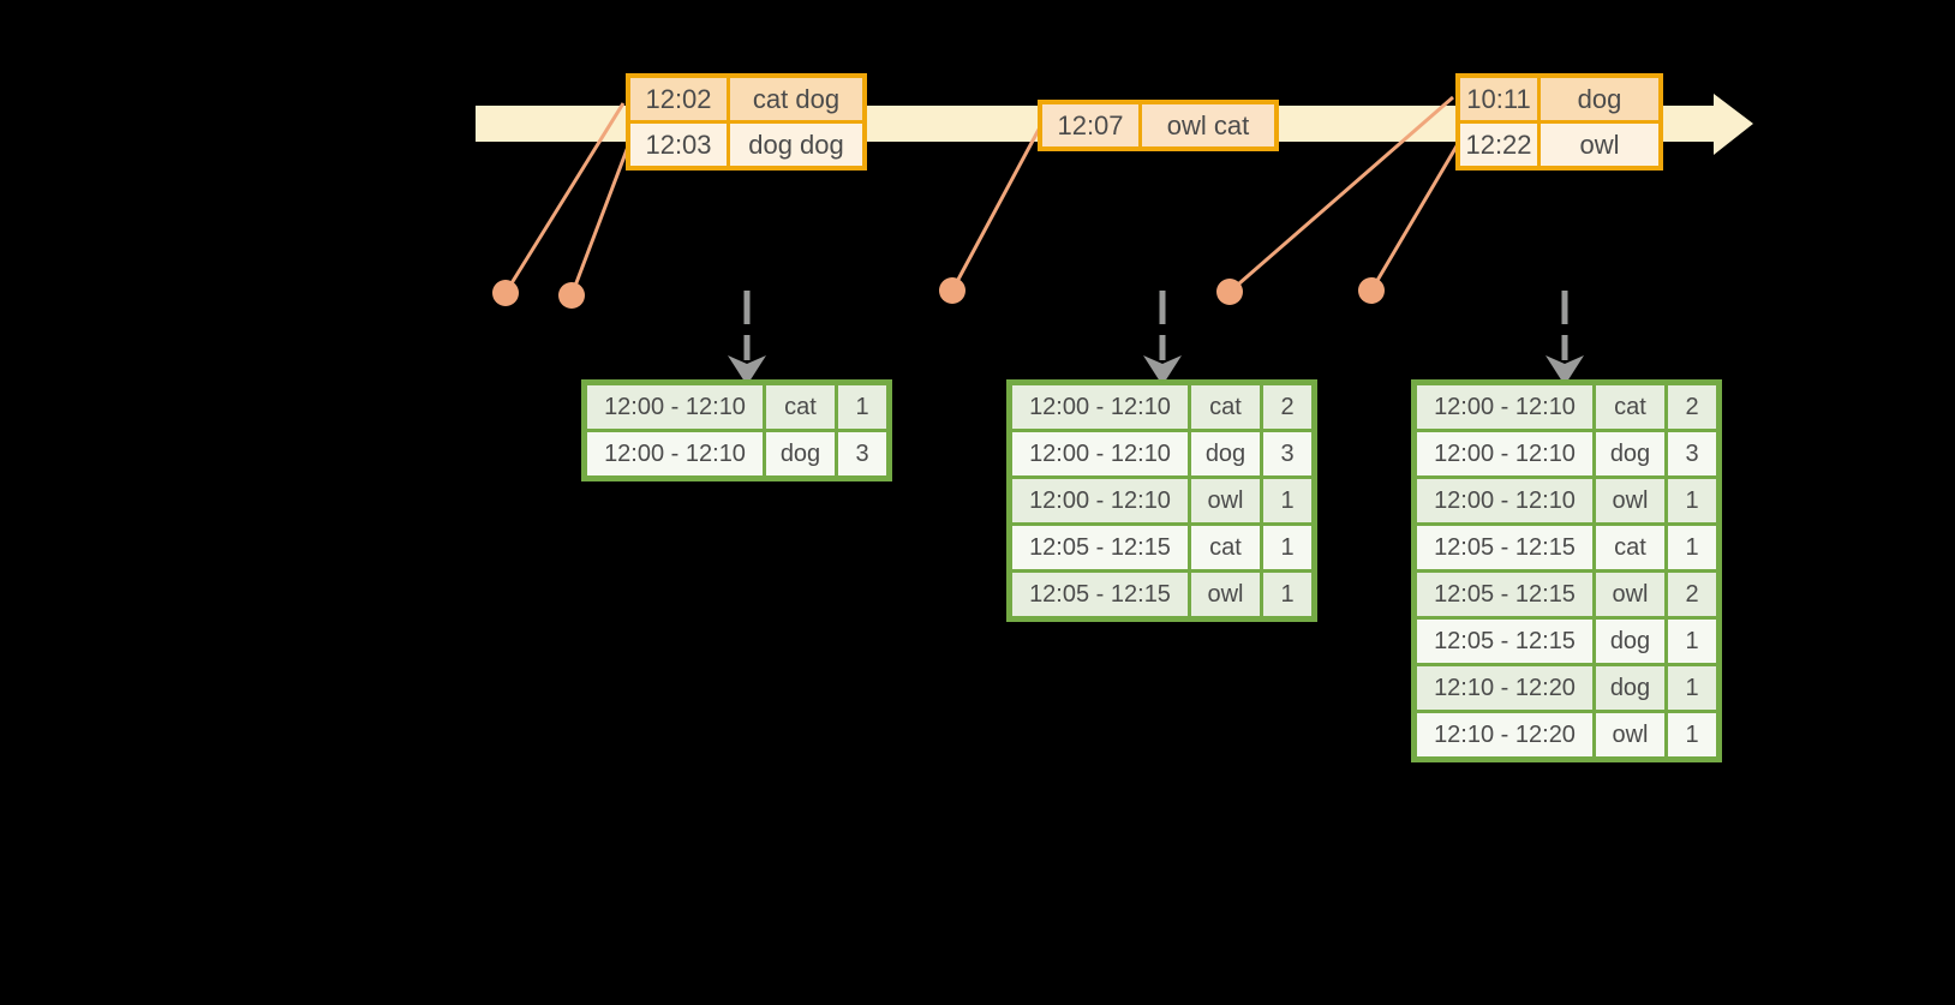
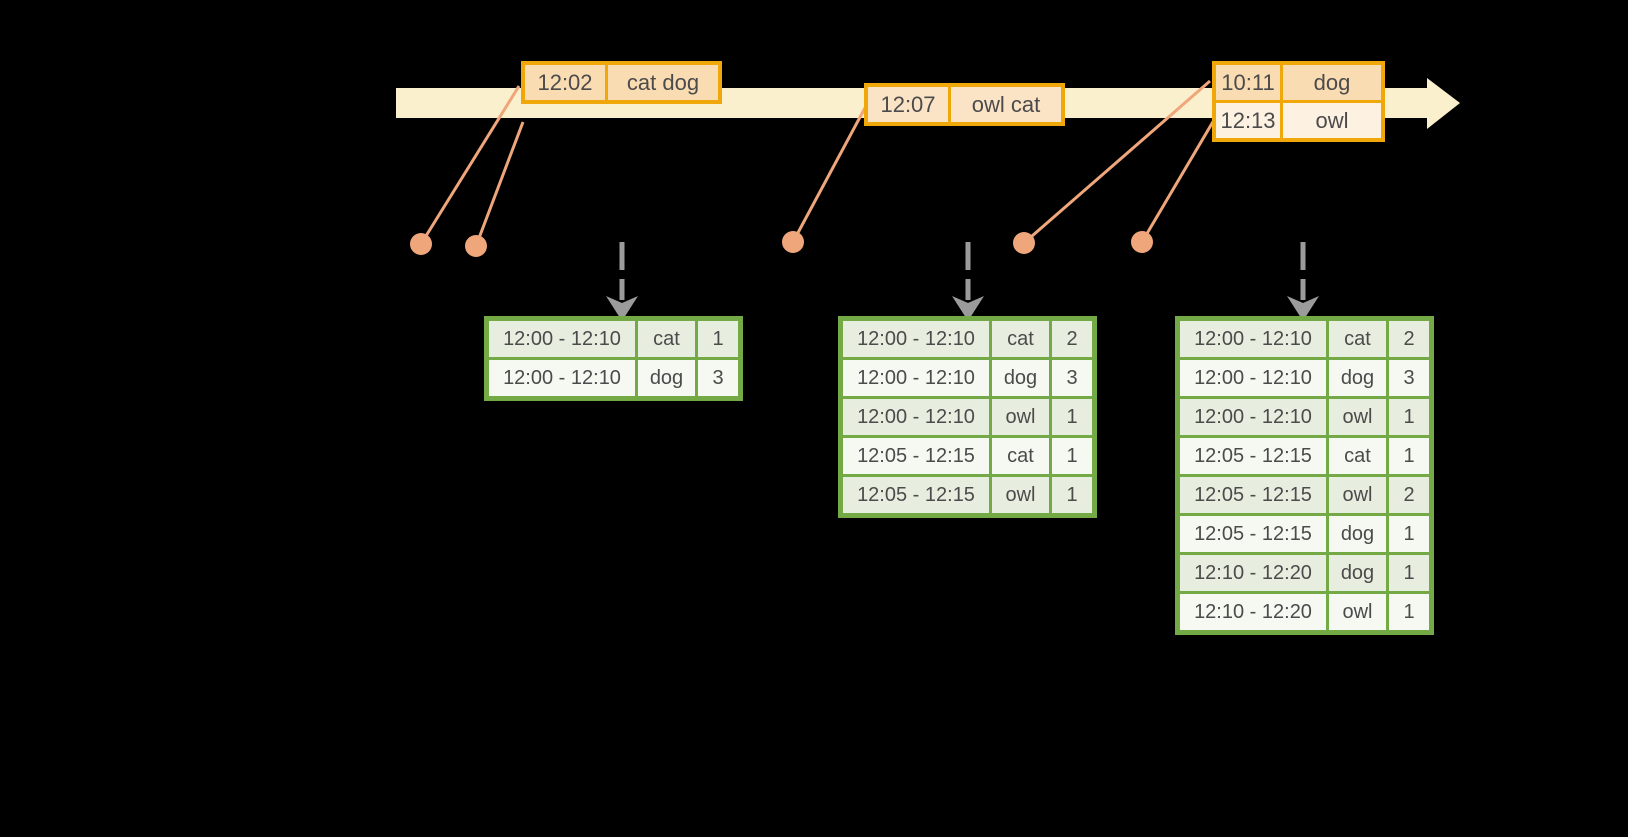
  12:02	cat dog
- 12:03	dog dog
  12:07	owl cat
  10:11	dog
- 12:22	owl
+ 12:13	owl
  12:00 - 12:10	cat	1
  12:00 - 12:10	dog	3
  12:00 - 12:10	cat	2
  12:00 - 12:10	dog	3
  12:00 - 12:10	owl	1
  12:05 - 12:15	cat	1
  12:05 - 12:15	owl	1
  12:00 - 12:10	cat	2
  12:00 - 12:10	dog	3
  12:00 - 12:10	owl	1
  12:05 - 12:15	cat	1
  12:05 - 12:15	owl	2
  12:05 - 12:15	dog	1
  12:10 - 12:20	dog	1
  12:10 - 12:20	owl	1
